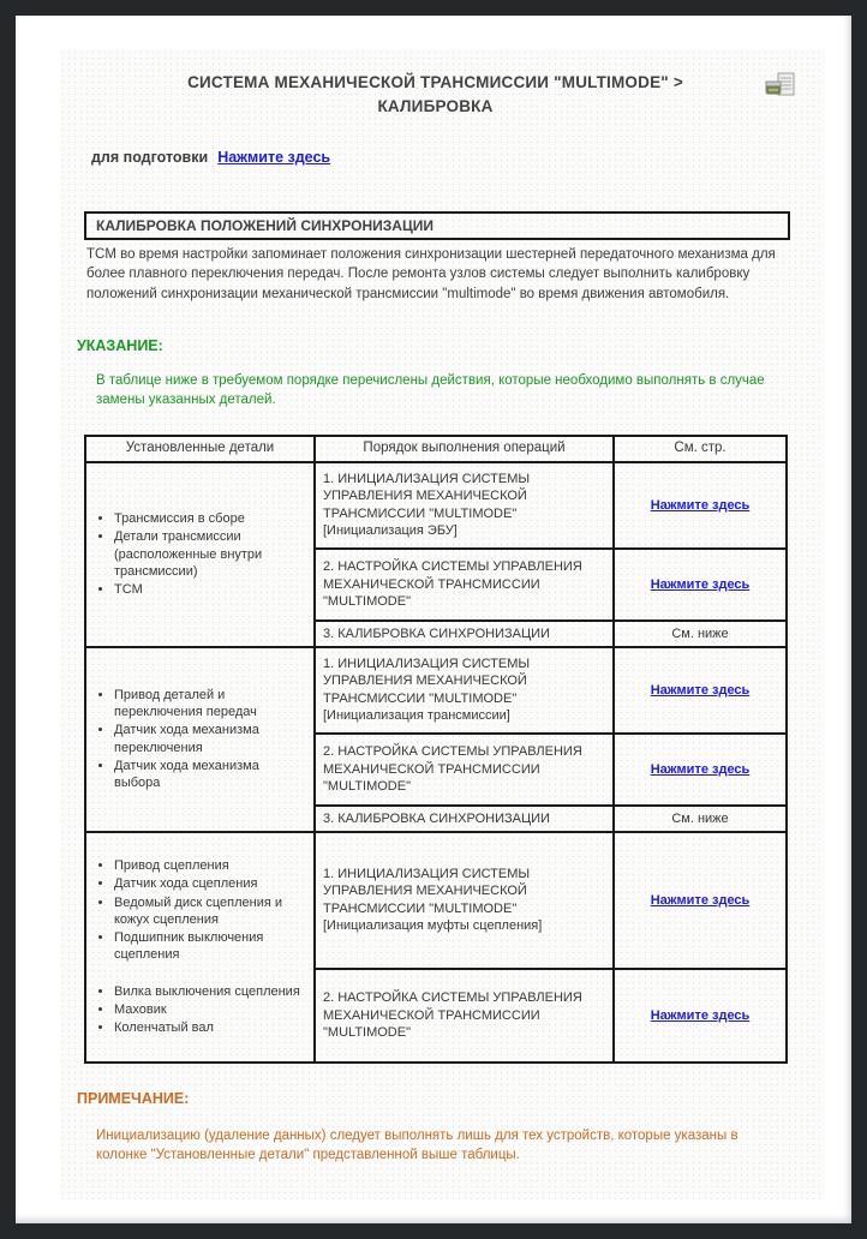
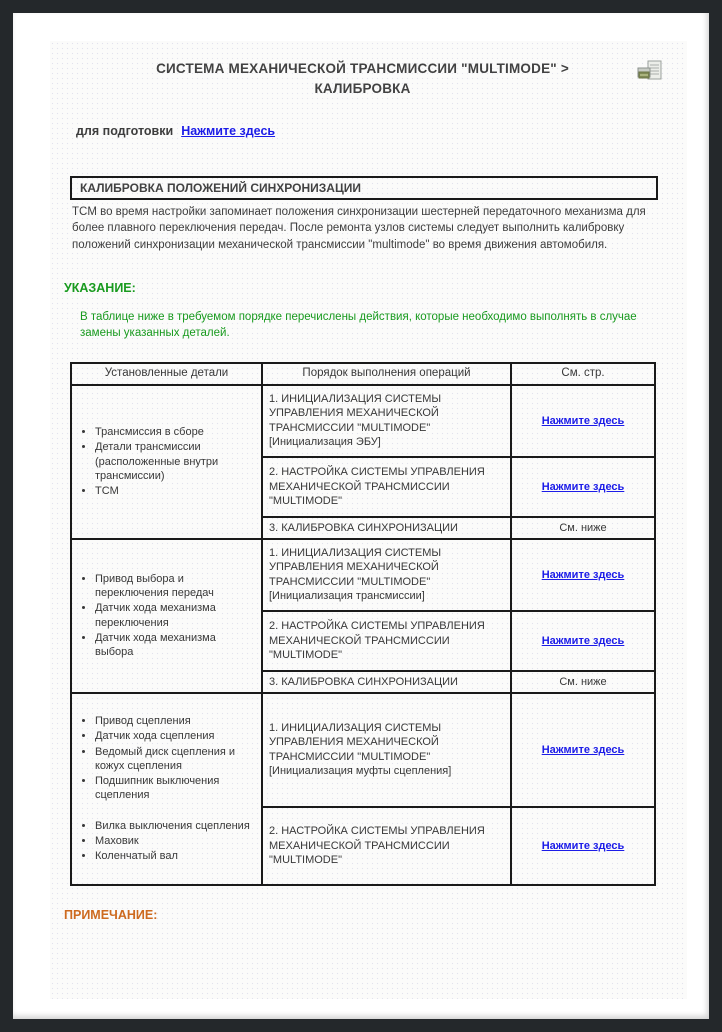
  СИСТЕМА МЕХАНИЧЕСКОЙ ТРАНСМИССИИ "MULTIMODE" > КАЛИБРОВКА
  для подготовки Нажмите здесь
  КАЛИБРОВКА ПОЛОЖЕНИЙ СИНХРОНИЗАЦИИ
  TCM во время настройки запоминает положения синхронизации шестерней передаточного механизма для более плавного переключения передач. После ремонта узлов системы следует выполнить калибровку положений синхронизации механической трансмиссии "multimode" во время движения автомобиля.
  УКАЗАНИЕ:
  В таблице ниже в требуемом порядке перечислены действия, которые необходимо выполнять в случае замены указанных деталей.
  Установленные детали	Порядок выполнения операций	См. стр.
  Трансмиссия в сборе Детали трансмиссии (расположенные внутри трансмиссии) TCM	1. ИНИЦИАЛИЗАЦИЯ СИСТЕМЫ УПРАВЛЕНИЯ МЕХАНИЧЕСКОЙ ТРАНСМИССИИ "MULTIMODE" [Инициализация ЭБУ]	Нажмите здесь
  2. НАСТРОЙКА СИСТЕМЫ УПРАВЛЕНИЯ МЕХАНИЧЕСКОЙ ТРАНСМИССИИ "MULTIMODE"	Нажмите здесь
  3. КАЛИБРОВКА СИНХРОНИЗАЦИИ	См. ниже
- Привод деталей и переключения передач Датчик хода механизма переключения Датчик хода механизма выбора	1. ИНИЦИАЛИЗАЦИЯ СИСТЕМЫ УПРАВЛЕНИЯ МЕХАНИЧЕСКОЙ ТРАНСМИССИИ "MULTIMODE" [Инициализация трансмиссии]	Нажмите здесь
+ Привод выбора и переключения передач Датчик хода механизма переключения Датчик хода механизма выбора	1. ИНИЦИАЛИЗАЦИЯ СИСТЕМЫ УПРАВЛЕНИЯ МЕХАНИЧЕСКОЙ ТРАНСМИССИИ "MULTIMODE" [Инициализация трансмиссии]	Нажмите здесь
  2. НАСТРОЙКА СИСТЕМЫ УПРАВЛЕНИЯ МЕХАНИЧЕСКОЙ ТРАНСМИССИИ "MULTIMODE"	Нажмите здесь
  3. КАЛИБРОВКА СИНХРОНИЗАЦИИ	См. ниже
  Привод сцепления Датчик хода сцепления Ведомый диск сцепления и кожух сцепления Подшипник выключения сцепления Вилка выключения сцепления Маховик Коленчатый вал	1. ИНИЦИАЛИЗАЦИЯ СИСТЕМЫ УПРАВЛЕНИЯ МЕХАНИЧЕСКОЙ ТРАНСМИССИИ "MULTIMODE" [Инициализация муфты сцепления]	Нажмите здесь
  2. НАСТРОЙКА СИСТЕМЫ УПРАВЛЕНИЯ МЕХАНИЧЕСКОЙ ТРАНСМИССИИ "MULTIMODE"	Нажмите здесь
  ПРИМЕЧАНИЕ:
- Инициализацию (удаление данных) следует выполнять лишь для тех устройств, которые указаны в колонке "Установленные детали" представленной выше таблицы.
